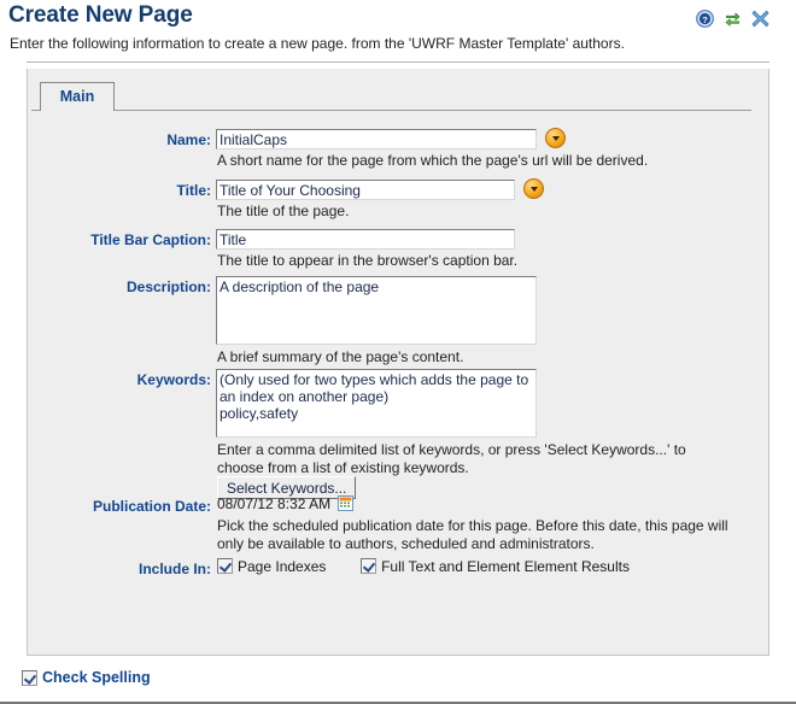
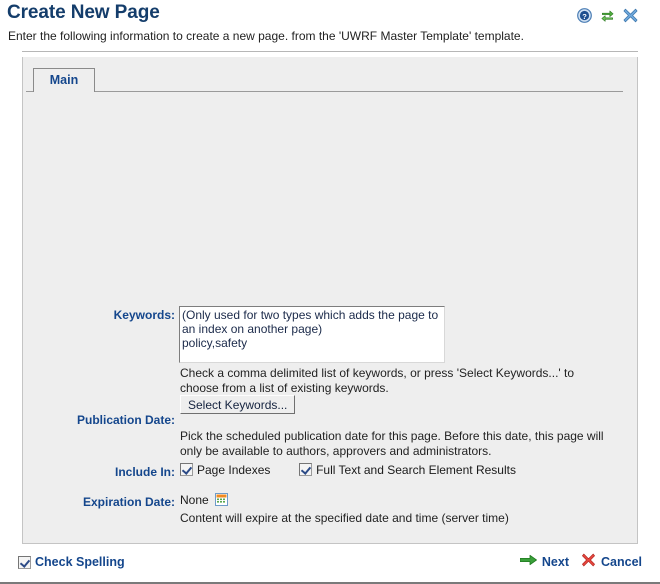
  Create New Page
- Enter the following information to create a new page. from the 'UWRF Master Template' authors.
+ Enter the following information to create a new page. from the 'UWRF Master Template' template.
  ?
  Main
- Name:
- InitialCaps
- A short name for the page from which the page's url will be derived.
- Title:
- Title of Your Choosing
- The title of the page.
- Title Bar Caption:
- Title
- The title to appear in the browser's caption bar.
- Description:
- A description of the page
- A brief summary of the page's content.
  Keywords:
- Enter a comma delimited list of keywords, or press 'Select Keywords...' to choose from a list of existing keywords.
+ Check a comma delimited list of keywords, or press 'Select Keywords...' to choose from a list of existing keywords.
  Select Keywords...
  Publication Date:
- 08/07/12 8:32 AM
- Pick the scheduled publication date for this page. Before this date, this page will only be available to authors, scheduled and administrators.
+ Pick the scheduled publication date for this page. Before this date, this page will only be available to authors, approvers and administrators.
  Include In:
- Page Indexes Full Text and Element Element Results
+ Page Indexes Full Text and Search Element Results
+ Expiration Date:
+ None
+ Content will expire at the specified date and time (server time)
  Check Spelling
+ Next
+ Cancel
